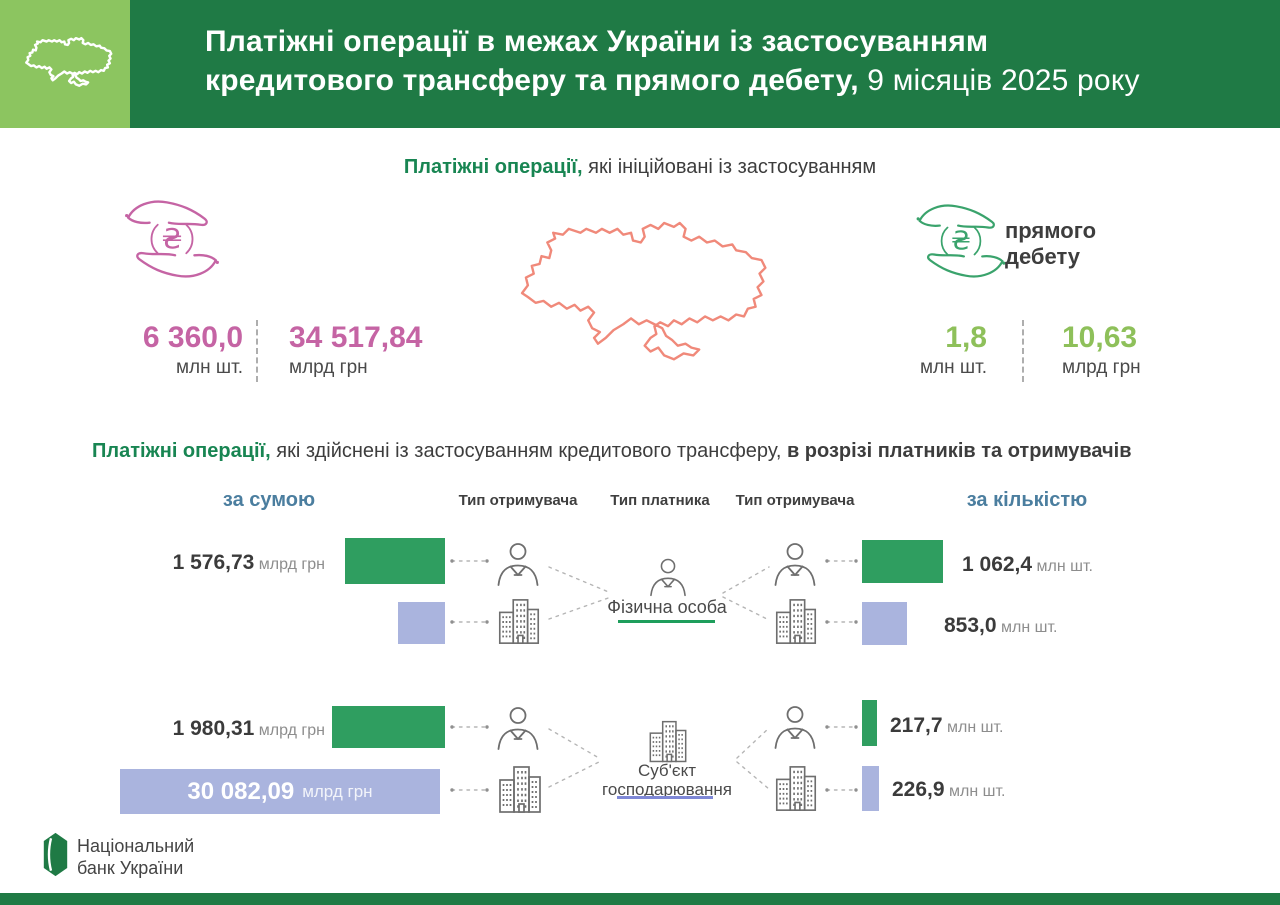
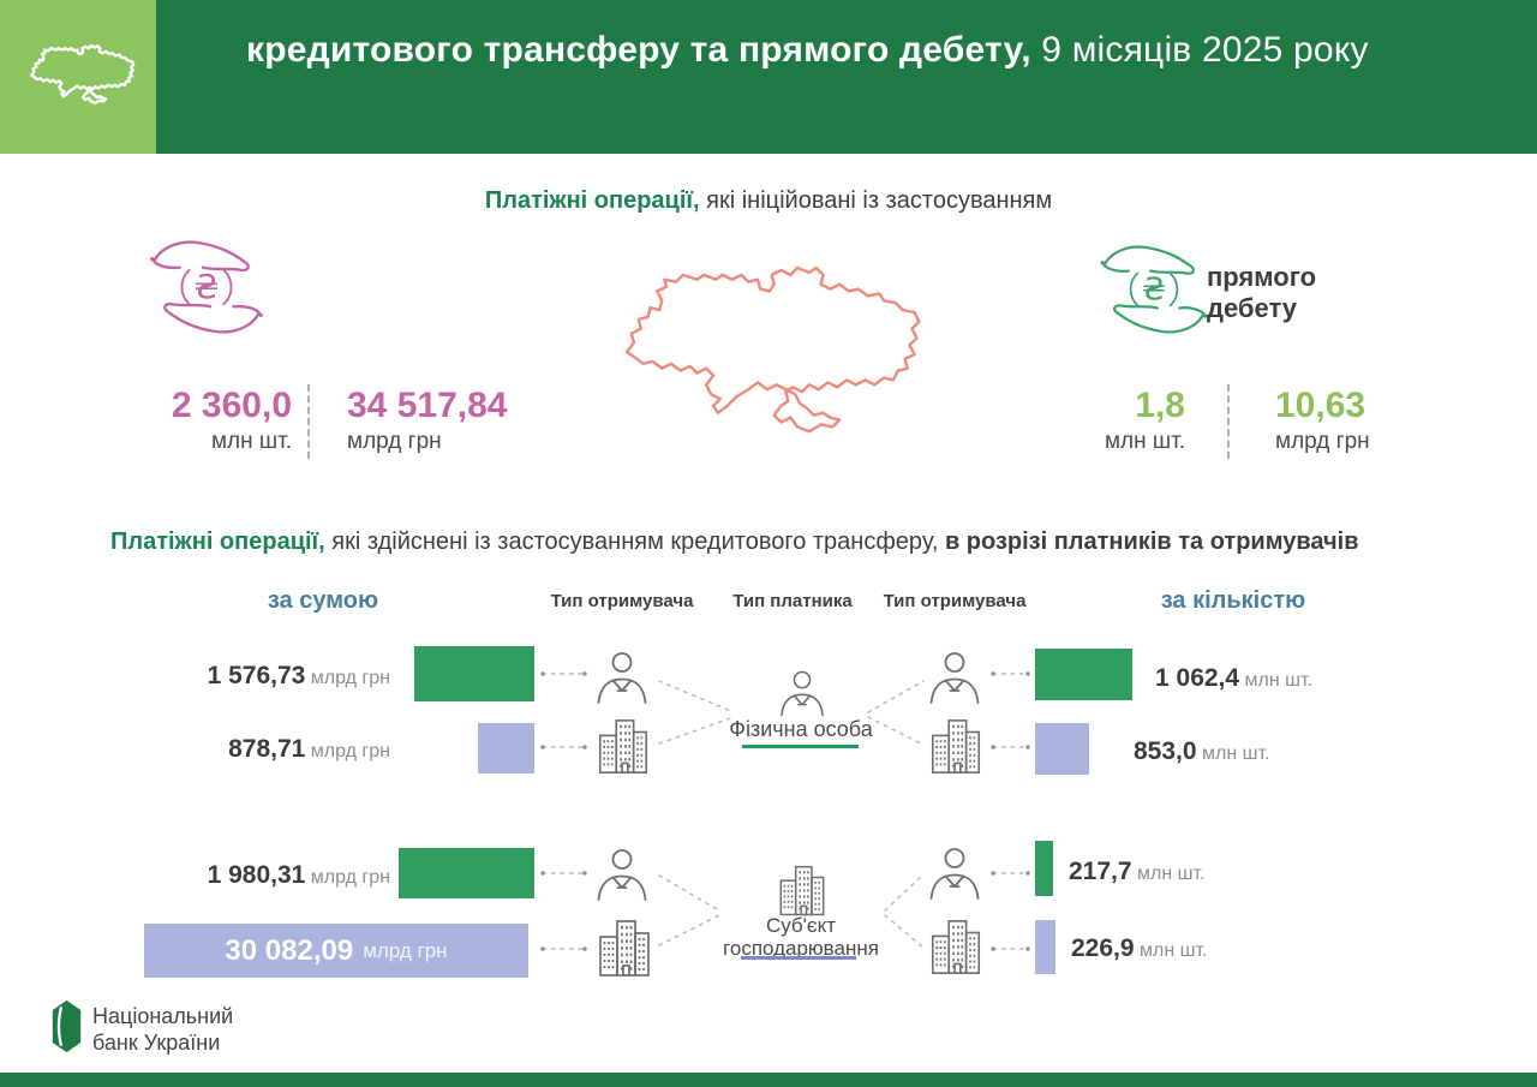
- Платіжні операції в межах України із застосуванням
  кредитового трансферу та прямого дебету, 9 місяців 2025 року
  Платіжні операції, які ініційовані із застосуванням
  прямого
  дебету
- 6 360,0
+ 2 360,0
  млн шт.
  34 517,84
  млрд грн
  1,8
  млн шт.
  10,63
  млрд грн
  Платіжні операції, які здійснені із застосуванням кредитового трансферу, в розрізі платників та отримувачів
  за сумою
  Тип отримувача
  Тип платника
  Тип отримувача
  за кількістю
  1 576,73 млрд грн
+ 878,71 млрд грн
  Фізична особа
  1 062,4 млн шт.
  853,0 млн шт.
  1 980,31 млрд грн
  30 082,09
  млрд грн
  Суб'єкт
  господарювання
  217,7 млн шт.
  226,9 млн шт.
  Національний
  банк України
